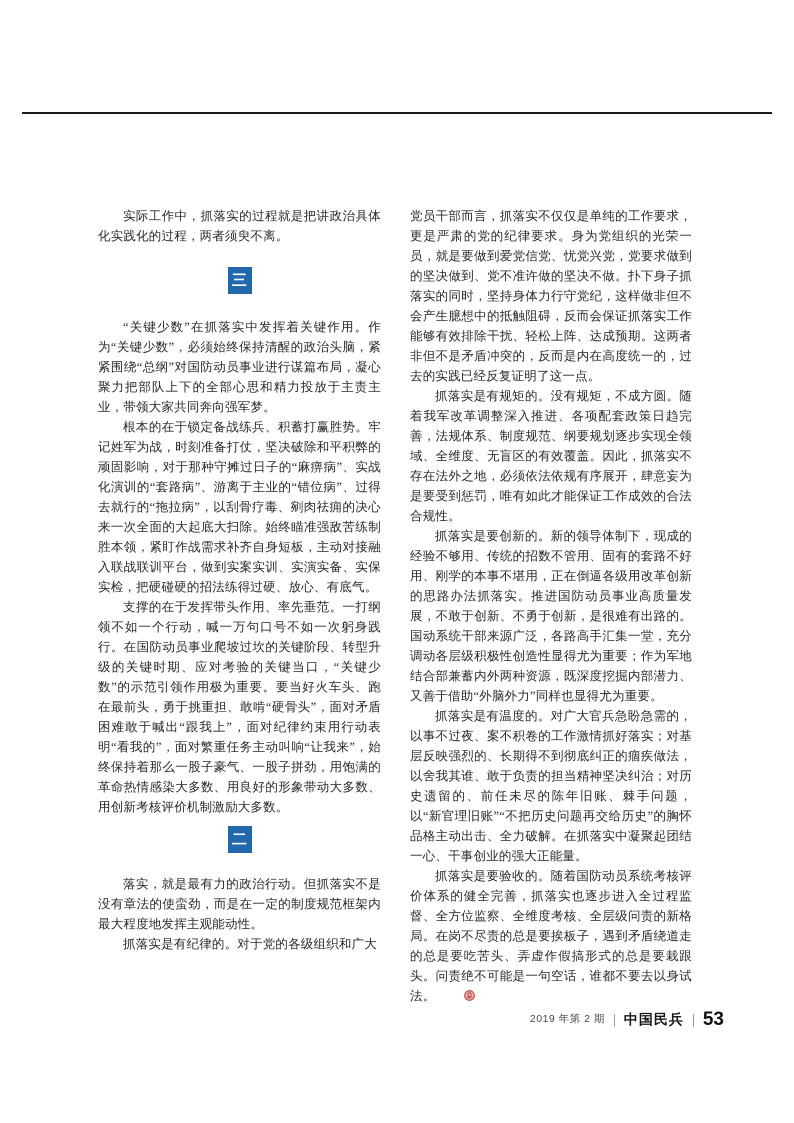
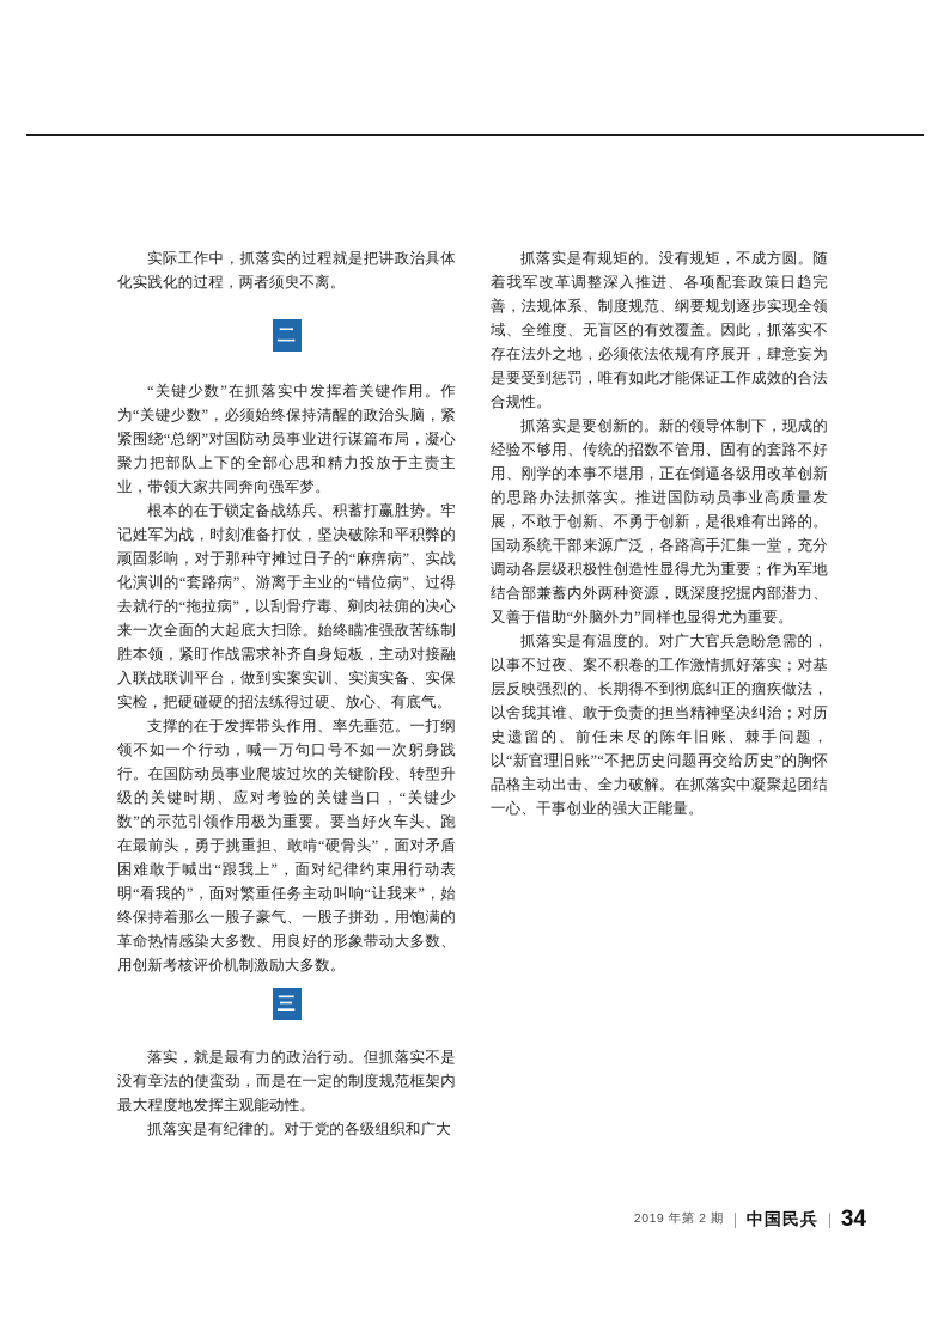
  实际工作中，抓落实的过程就是把讲政治具体化实践化的过程，两者须臾不离。
- 三
+ 二
  “关键少数”在抓落实中发挥着关键作用。作为“关键少数”，必须始终保持清醒的政治头脑，紧紧围绕“总纲”对国防动员事业进行谋篇布局，凝心聚力把部队上下的全部心思和精力投放于主责主业，带领大家共同奔向强军梦。
  根本的在于锁定备战练兵、积蓄打赢胜势。牢记姓军为战，时刻准备打仗，坚决破除和平积弊的顽固影响，对于那种守摊过日子的“麻痹病”、实战化演训的“套路病”、游离于主业的“错位病”、过得去就行的“拖拉病”，以刮骨疗毒、剜肉祛痈的决心来一次全面的大起底大扫除。始终瞄准强敌苦练制胜本领，紧盯作战需求补齐自身短板，主动对接融入联战联训平台，做到实案实训、实演实备、实保实检，把硬碰硬的招法练得过硬、放心、有底气。
  支撑的在于发挥带头作用、率先垂范。一打纲领不如一个行动，喊一万句口号不如一次躬身践行。在国防动员事业爬坡过坎的关键阶段、转型升级的关键时期、应对考验的关键当口，“关键少数”的示范引领作用极为重要。要当好火车头、跑在最前头，勇于挑重担、敢啃“硬骨头”，面对矛盾困难敢于喊出“跟我上”，面对纪律约束用行动表明“看我的”，面对繁重任务主动叫响“让我来”，始终保持着那么一股子豪气、一股子拼劲，用饱满的革命热情感染大多数、用良好的形象带动大多数、用创新考核评价机制激励大多数。
- 二
+ 三
  落实，就是最有力的政治行动。但抓落实不是没有章法的使蛮劲，而是在一定的制度规范框架内最大程度地发挥主观能动性。
  抓落实是有纪律的。对于党的各级组织和广大
- 党员干部而言，抓落实不仅仅是单纯的工作要求，更是严肃的党的纪律要求。身为党组织的光荣一员，就是要做到爱党信党、忧党兴党，党要求做到的坚决做到、党不准许做的坚决不做。扑下身子抓落实的同时，坚持身体力行守党纪，这样做非但不会产生臆想中的抵触阻碍，反而会保证抓落实工作能够有效排除干扰、轻松上阵、达成预期。这两者非但不是矛盾冲突的，反而是内在高度统一的，过去的实践已经反复证明了这一点。
  抓落实是有规矩的。没有规矩，不成方圆。随着我军改革调整深入推进、各项配套政策日趋完善，法规体系、制度规范、纲要规划逐步实现全领域、全维度、无盲区的有效覆盖。因此，抓落实不存在法外之地，必须依法依规有序展开，肆意妄为是要受到惩罚，唯有如此才能保证工作成效的合法合规性。
  抓落实是要创新的。新的领导体制下，现成的经验不够用、传统的招数不管用、固有的套路不好用、刚学的本事不堪用，正在倒逼各级用改革创新的思路办法抓落实。推进国防动员事业高质量发展，不敢于创新、不勇于创新，是很难有出路的。国动系统干部来源广泛，各路高手汇集一堂，充分调动各层级积极性创造性显得尤为重要；作为军地结合部兼蓄内外两种资源，既深度挖掘内部潜力、又善于借助“外脑外力”同样也显得尤为重要。
  抓落实是有温度的。对广大官兵急盼急需的，以事不过夜、案不积卷的工作激情抓好落实；对基层反映强烈的、长期得不到彻底纠正的痼疾做法，以舍我其谁、敢于负责的担当精神坚决纠治；对历史遗留的、前任未尽的陈年旧账、棘手问题，以“新官理旧账”“不把历史问题再交给历史”的胸怀品格主动出击、全力破解。在抓落实中凝聚起团结一心、干事创业的强大正能量。
- 抓落实是要验收的。随着国防动员系统考核评价体系的健全完善，抓落实也逐步进入全过程监督、全方位监察、全维度考核、全层级问责的新格局。在岗不尽责的总是要挨板子，遇到矛盾绕道走的总是要吃苦头、弄虚作假搞形式的总是要栽跟头。问责绝不可能是一句空话，谁都不要去以身试法。
  2019 年第 2 期
  中国民兵
- 53
+ 34
